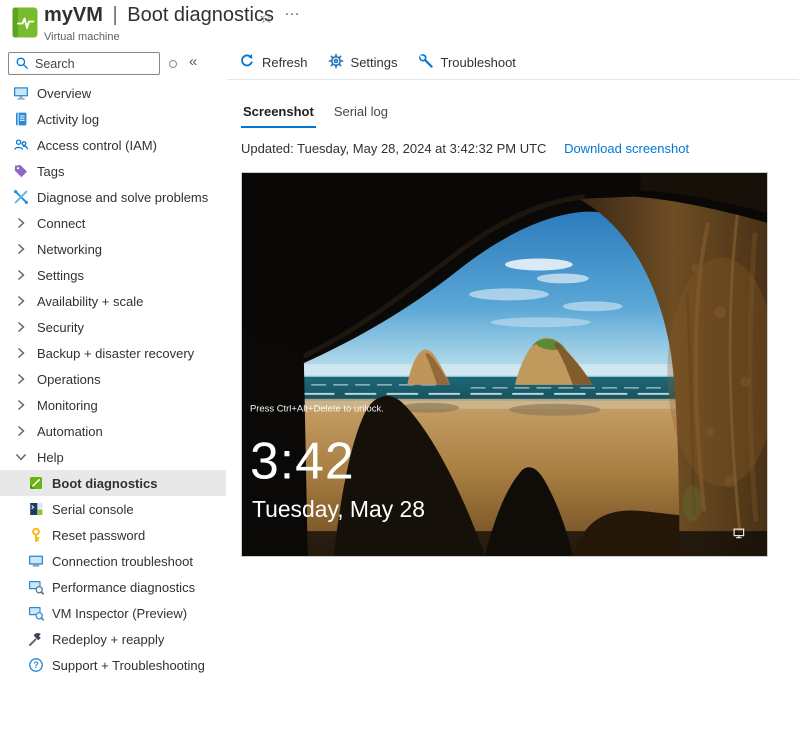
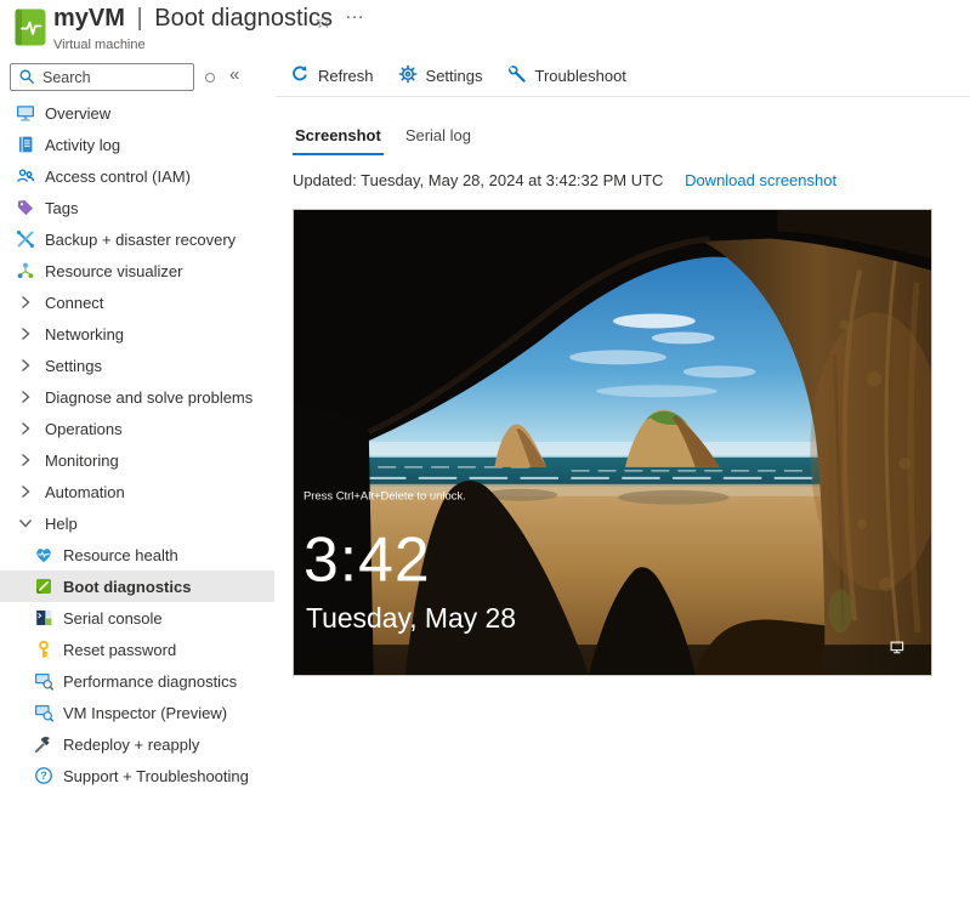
  myVM | Boot diagnostics
  ☆
  …
  Virtual machine
  Search
  «
  Overview
  Activity log
  Access control (IAM)
  Tags
- Diagnose and solve problems
+ Backup + disaster recovery
+ Resource visualizer
  Connect
  Networking
  Settings
- Availability + scale
- Security
- Backup + disaster recovery
+ Diagnose and solve problems
  Operations
  Monitoring
  Automation
  Help
+ Resource health
  Boot diagnostics
  Serial console
  Reset password
- Connection troubleshoot
  Performance diagnostics
  VM Inspector (Preview)
  Redeploy + reapply
  ?
  Support + Troubleshooting
  Refresh
  Settings
  Troubleshoot
  Screenshot
  Serial log
  Updated: Tuesday, May 28, 2024 at 3:42:32 PM UTC Download screenshot
  Press Ctrl+Alt+Delete to unlock.
  3:42
  Tuesday, May 28
